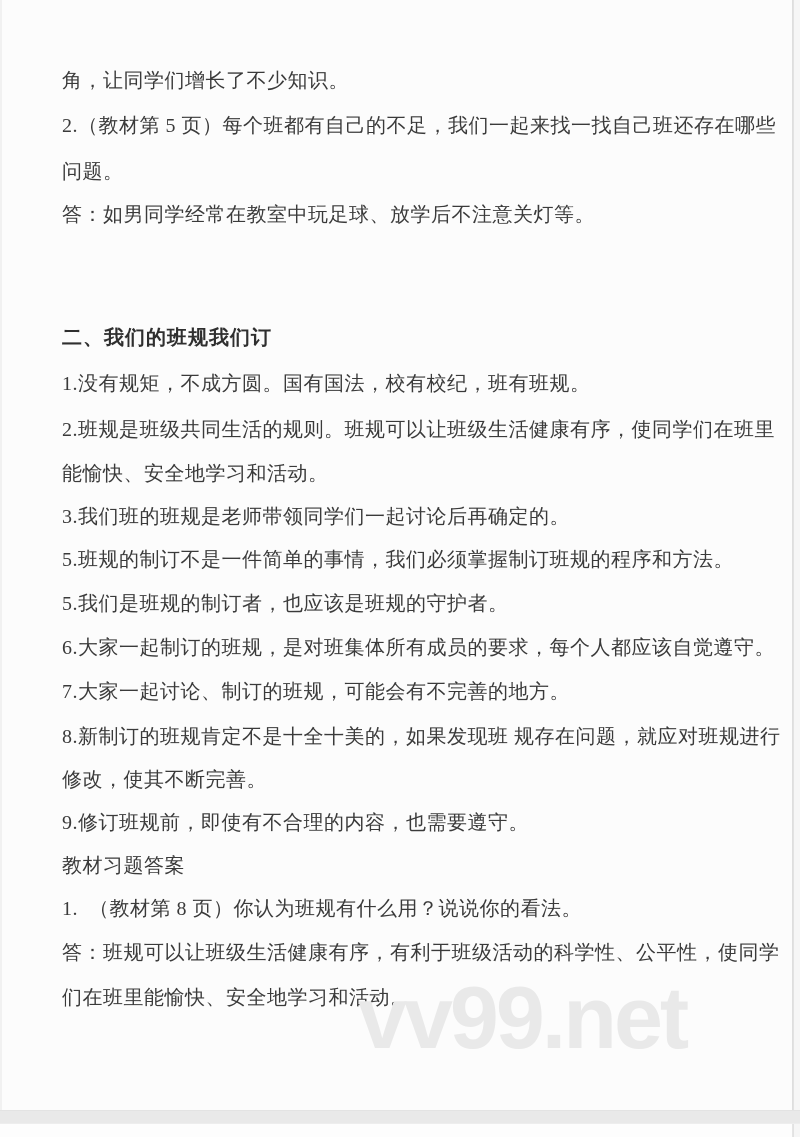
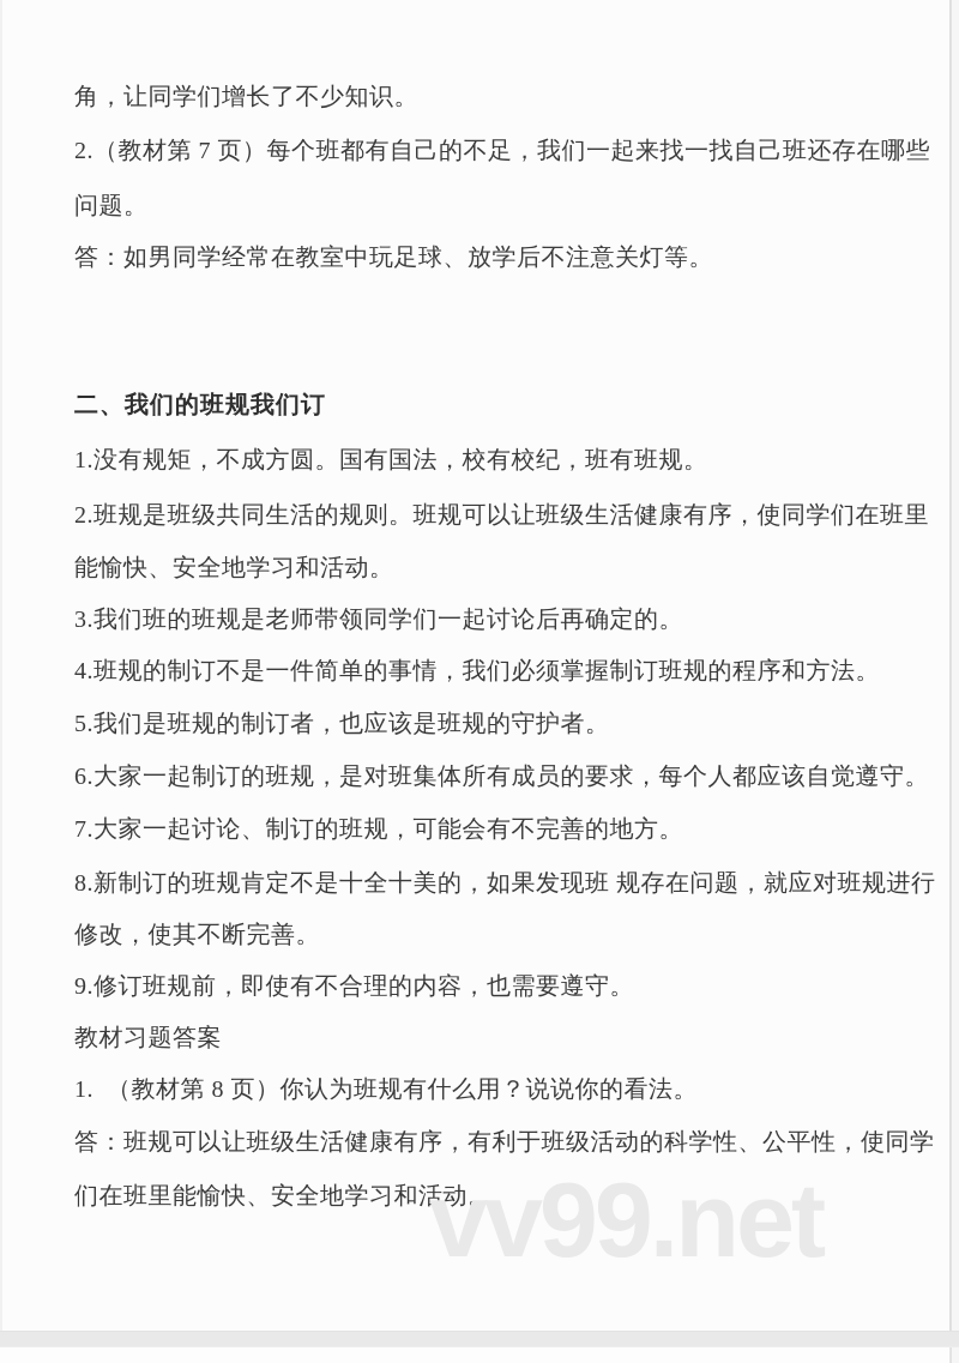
  角，让同学们增长了不少知识。
- 2.（教材第 5 页）每个班都有自己的不足，我们一起来找一找自己班还存在哪些
+ 2.（教材第 7 页）每个班都有自己的不足，我们一起来找一找自己班还存在哪些
  问题。
  答：如男同学经常在教室中玩足球、放学后不注意关灯等。
  二、我们的班规我们订
  1.没有规矩，不成方圆。国有国法，校有校纪，班有班规。
  2.班规是班级共同生活的规则。班规可以让班级生活健康有序，使同学们在班里
  能愉快、安全地学习和活动。
  3.我们班的班规是老师带领同学们一起讨论后再确定的。
- 5.班规的制订不是一件简单的事情，我们必须掌握制订班规的程序和方法。
+ 4.班规的制订不是一件简单的事情，我们必须掌握制订班规的程序和方法。
  5.我们是班规的制订者，也应该是班规的守护者。
  6.大家一起制订的班规，是对班集体所有成员的要求，每个人都应该自觉遵守。
  7.大家一起讨论、制订的班规，可能会有不完善的地方。
  8.新制订的班规肯定不是十全十美的，如果发现班 规存在问题，就应对班规进行
  修改，使其不断完善。
  9.修订班规前，即使有不合理的内容，也需要遵守。
  教材习题答案
  1. （教材第 8 页）你认为班规有什么用？说说你的看法。
  答：班规可以让班级生活健康有序，有利于班级活动的科学性、公平性，使同学
  们在班里能愉快、安全地学习和活动。
  vv99.net
